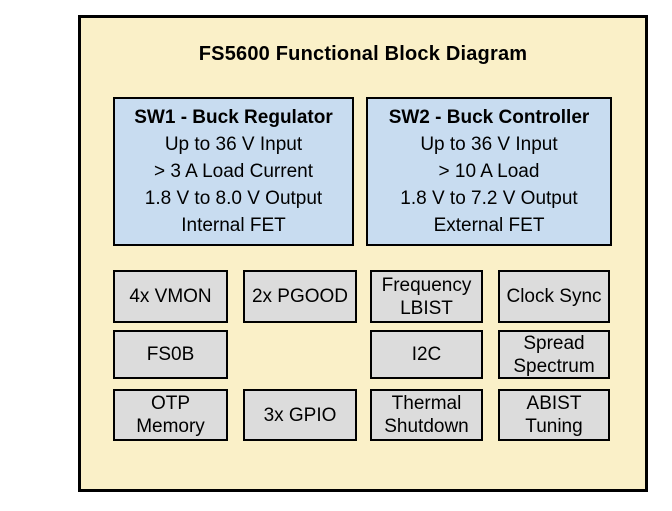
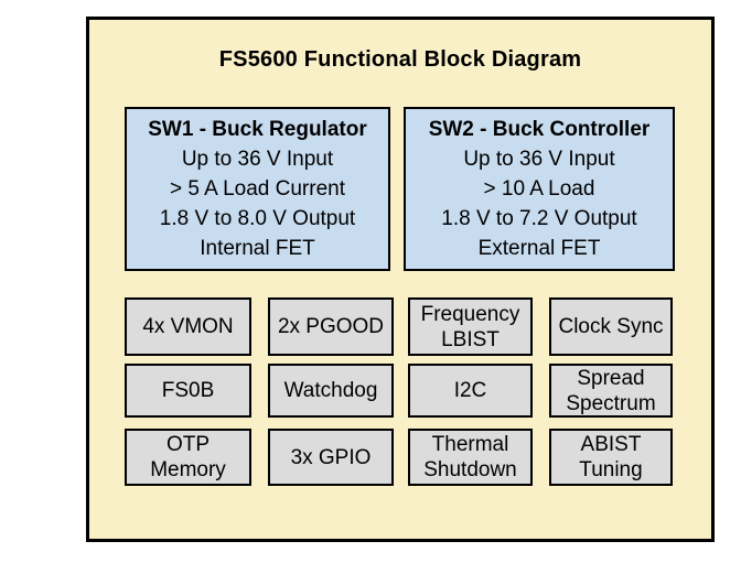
  FS5600 Functional Block Diagram
  SW1 - Buck Regulator
  Up to 36 V Input
- > 3 A Load Current
+ > 5 A Load Current
  1.8 V to 8.0 V Output
  Internal FET
  SW2 - Buck Controller
  Up to 36 V Input
  > 10 A Load
  1.8 V to 7.2 V Output
  External FET
  4x VMON
  2x PGOOD
  Frequency
  LBIST
  Clock Sync
  FS0B
+ Watchdog
  I2C
  Spread
  Spectrum
  OTP
  Memory
  3x GPIO
  Thermal
  Shutdown
  ABIST
  Tuning
